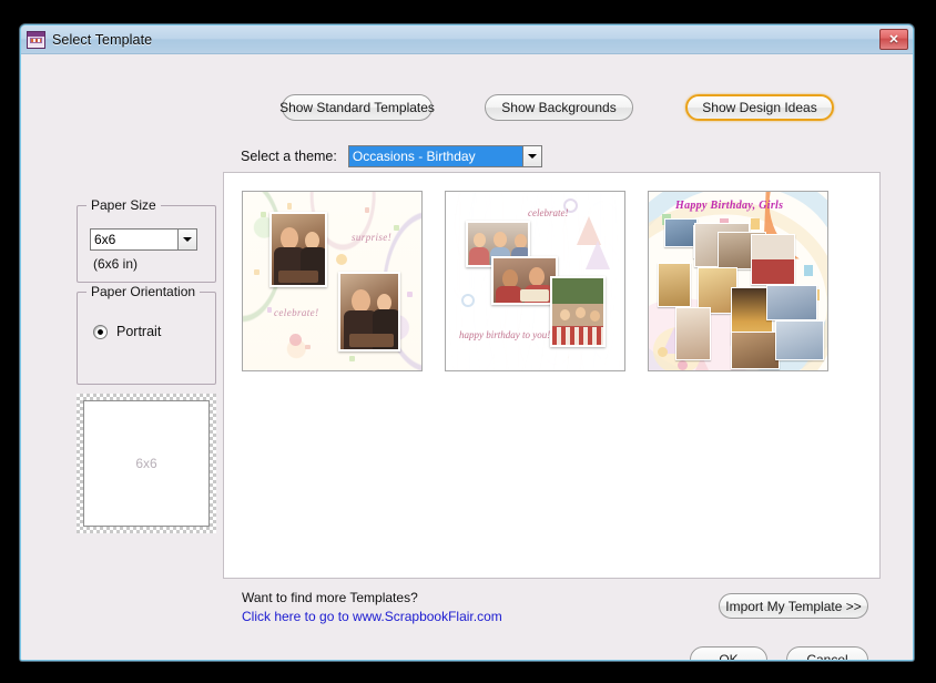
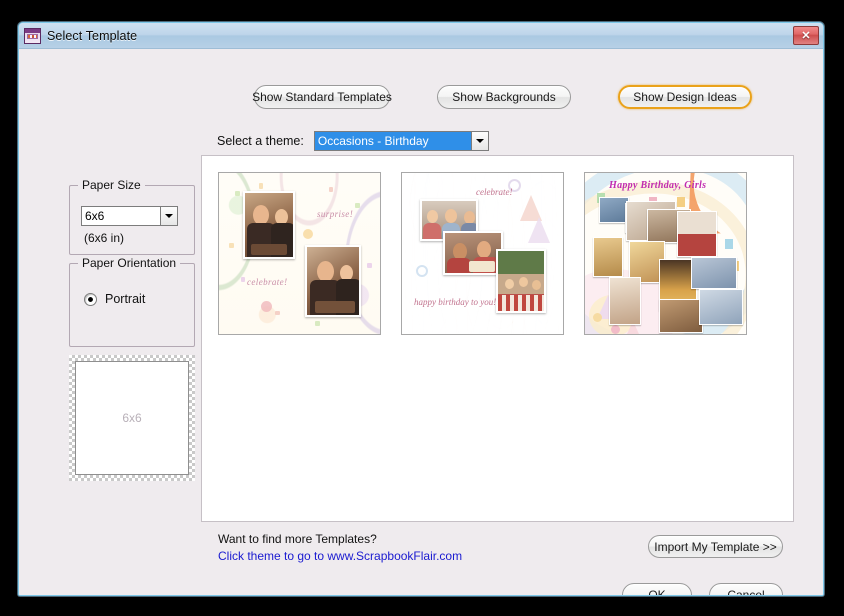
  Select Template
  ✕
  Show Standard Templates
  Show Backgrounds
  Show Design Ideas
  Select a theme:
  Occasions - Birthday
  Paper Size
  6x6
  (6x6 in)
  Paper Orientation
  Portrait
  6x6
  surprise!
  celebrate!
  celebrate!
  happy birthday to you!
  Happy Birthday, Girls
  Want to find more Templates?
- Click here to go to www.ScrapbookFlair.com
+ Click theme to go to www.ScrapbookFlair.com
  Import My Template >>
